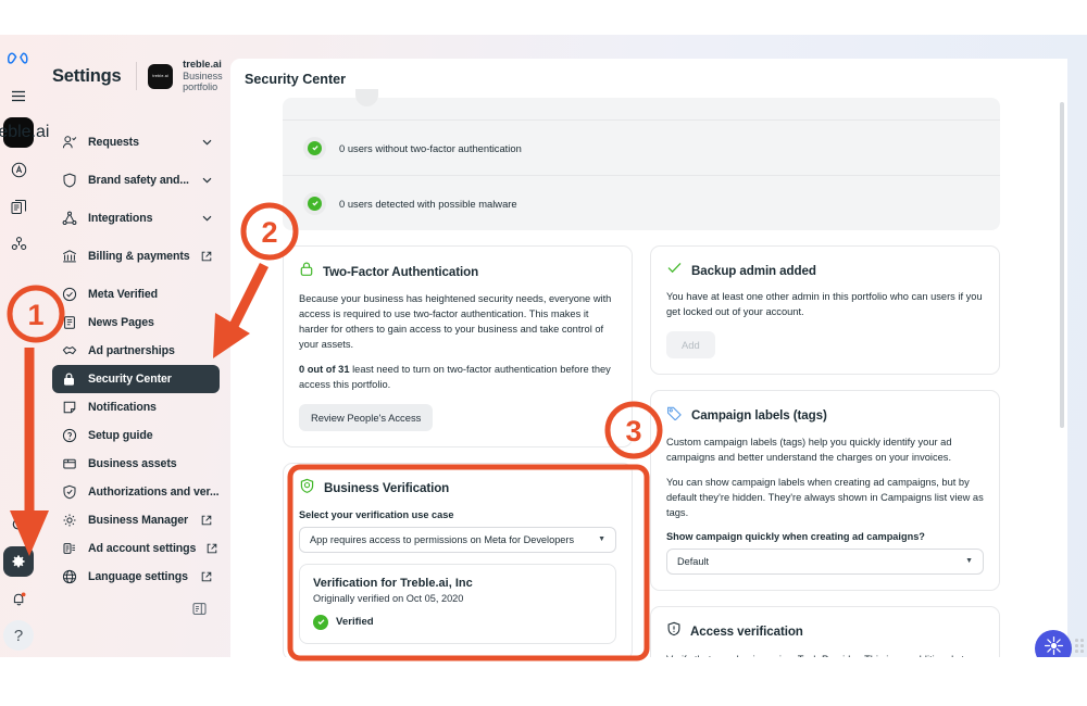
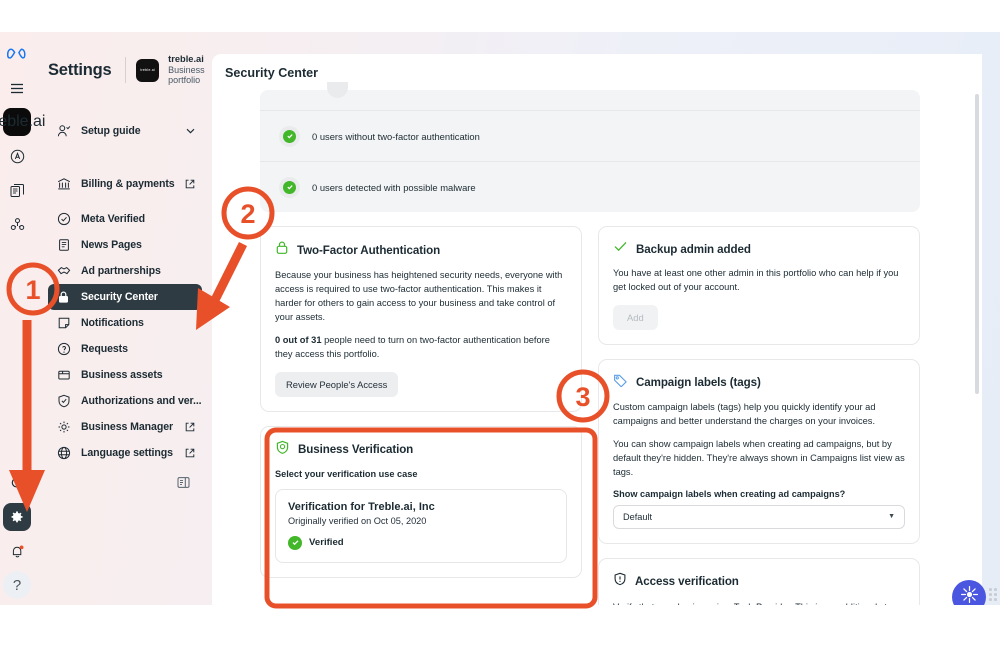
  eble.ai
  ?
  Settings
  treble.ai
  Business portfolio
- Requests
+ Setup guide
- Brand safety and...
- Integrations
  Billing & payments
  Meta Verified
  News Pages
  Ad partnerships
  Security Center
  Notifications
- Setup guide
+ Requests
  Business assets
  Authorizations and ver...
  Business Manager
- Ad account settings
  Language settings
  Security Center
  0 users without two-factor authentication
  0 users detected with possible malware
  Two-Factor Authentication
  Because your business has heightened security needs, everyone with access is required to use two-factor authentication. This makes it harder for others to gain access to your business and take control of your assets.
- 0 out of 31 least need to turn on two-factor authentication before they access this portfolio.
+ 0 out of 31 people need to turn on two-factor authentication before they access this portfolio.
  Review People's Access
  Business Verification
  Select your verification use case
- App requires access to permissions on Meta for Developers
  Verification for Treble.ai, Inc
  Originally verified on Oct 05, 2020
  Verified
  Backup admin added
- You have at least one other admin in this portfolio who can users if you get locked out of your account.
+ You have at least one other admin in this portfolio who can help if you get locked out of your account.
  Add
  Campaign labels (tags)
  Custom campaign labels (tags) help you quickly identify your ad campaigns and better understand the charges on your invoices.
  You can show campaign labels when creating ad campaigns, but by default they're hidden. They're always shown in Campaigns list view as tags.
- Show campaign quickly when creating ad campaigns?
+ Show campaign labels when creating ad campaigns?
  Default
  Access verification
  1
  2
  3
